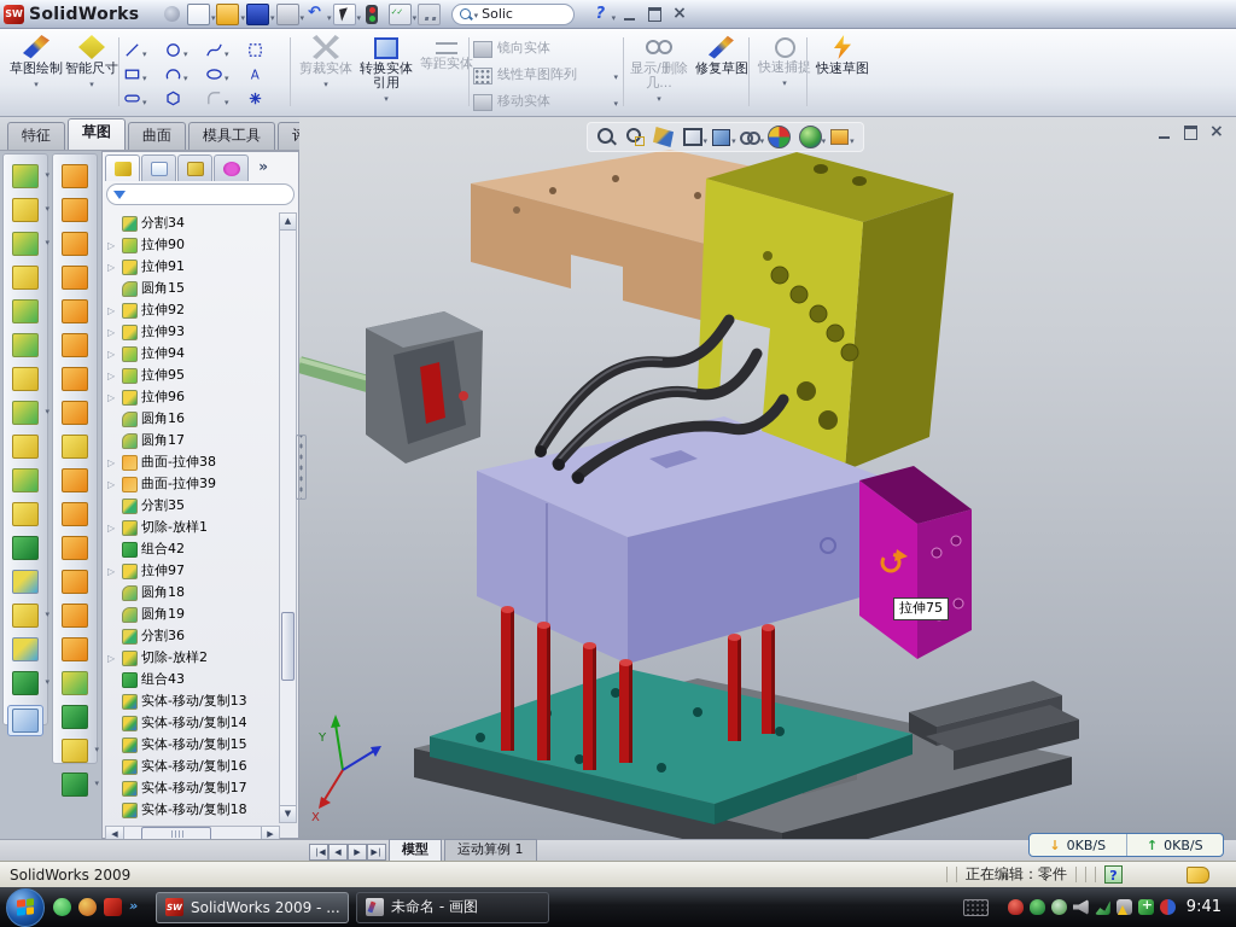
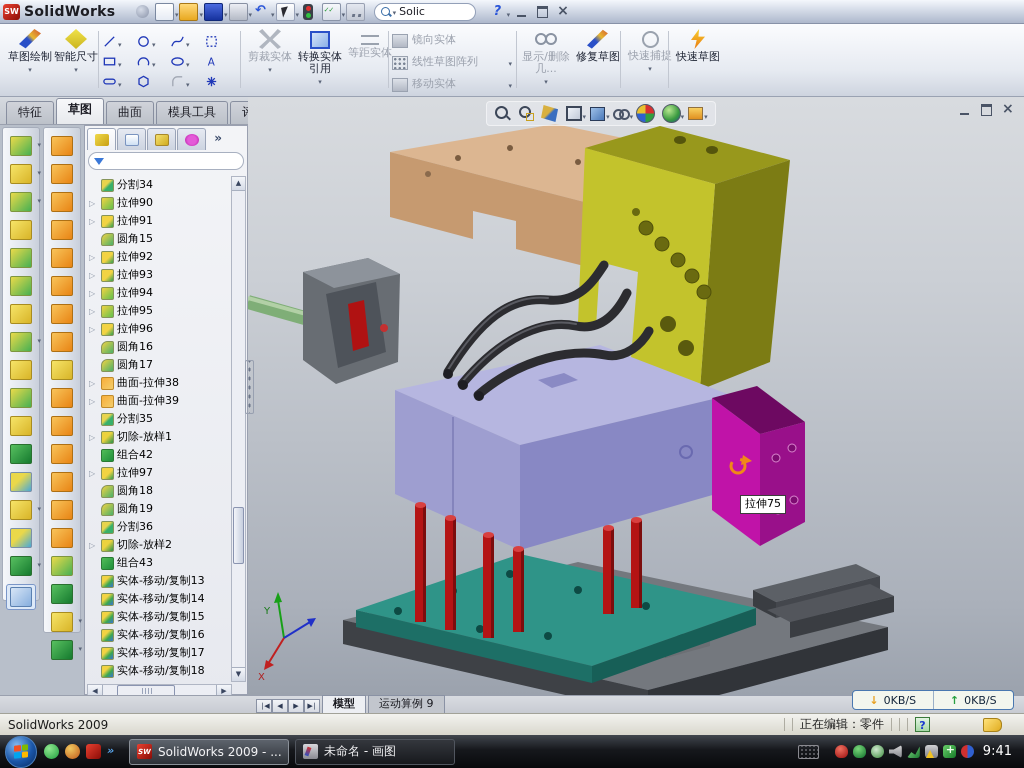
  SW
  SolidWorks
  Solic
  草图绘制
  智能尺寸
  A
  剪裁实体
  转换实体引用
  等距实体
  镜向实体
  线性草图阵列
  移动实体
  显示/删除几...
  修复草图
  快速捕捉
  快速草图
  特征
  草图
  曲面
  模具工具
  Y
  X
  拉伸75
  ▾
  ▾
  ▾
  ▾
  ▾
  ▾
  ▾
  ▾
  分割34
  拉伸90
  拉伸91
  圆角15
  拉伸92
  拉伸93
  拉伸94
  拉伸95
  拉伸96
  圆角16
  圆角17
  曲面-拉伸38
  曲面-拉伸39
  分割35
  切除-放样1
  组合42
  拉伸97
  圆角18
  圆角19
  分割36
  切除-放样2
  组合43
  实体-移动/复制13
  实体-移动/复制14
  实体-移动/复制15
  实体-移动/复制16
  实体-移动/复制17
  实体-移动/复制18
  ▲
  ▼
  ◀
  ▶
  0KB/S
  0KB/S
  模型
- 运动算例 1
+ 运动算例 9
  SolidWorks 2009
  正在编辑：零件
  ?
  SW
  SolidWorks 2009 - ...
  未命名 - 画图
  9:41
